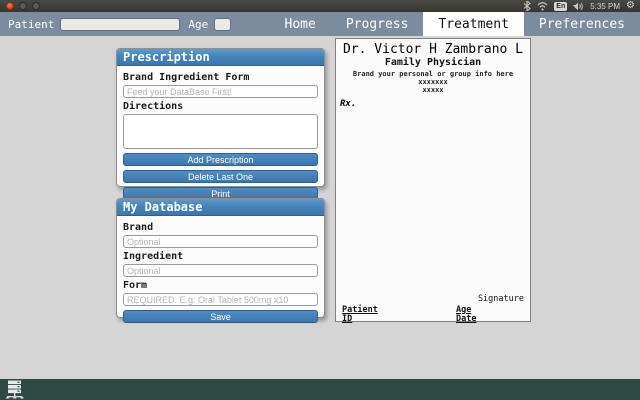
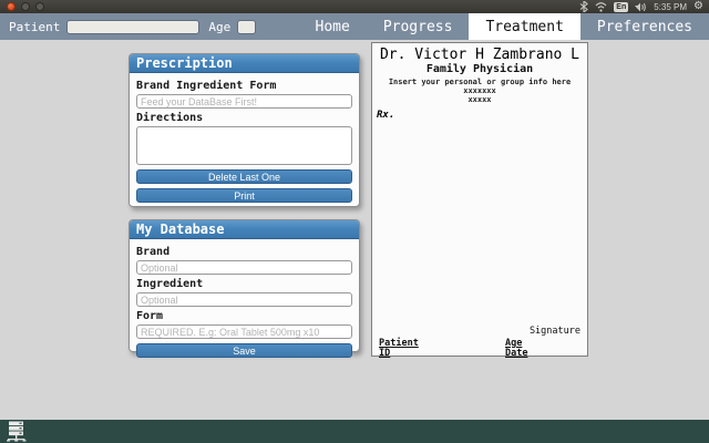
  5:35 PM
  ⚙
  Patient
  Age
  Home
  Progress
  Treatment
  Preferences
  Prescription
  Brand Ingredient Form
  Feed your DataBase First!
  Directions
- Add Prescription
  Delete Last One
  Print
  My Database
  Brand
  Optional
  Ingredient
  Optional
  Form
  REQUIRED. E.g: Oral Tablet 500mg x10
  Save
  Dr. Victor H Zambrano L
  Family Physician
- Brand your personal or group info here
+ Insert your personal or group info here
  xxxxxxx
  xxxxx
  Rx.
  Signature
  Patient
  Age
  ID
  Date
